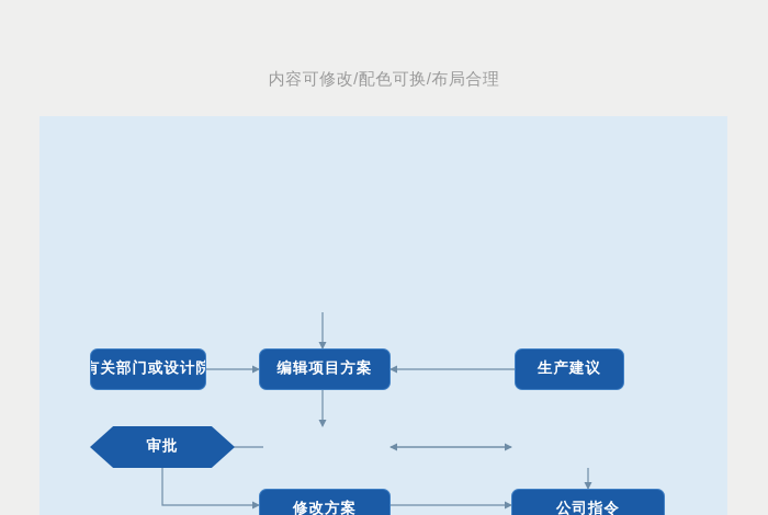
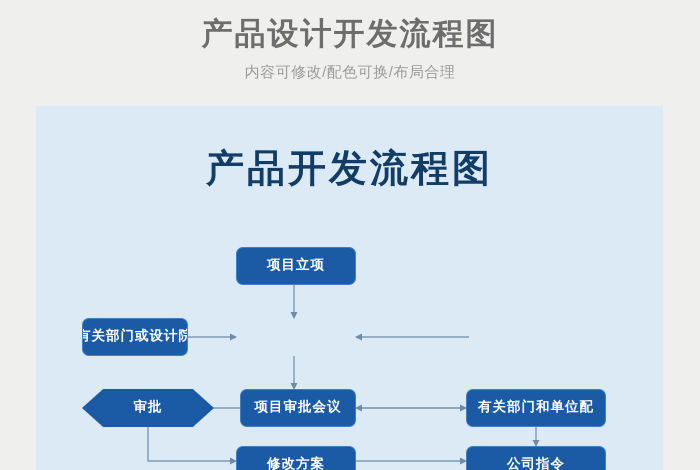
+ 产品设计开发流程图
  内容可修改/配色可换/布局合理
+ 产品开发流程图
+ 项目立项
  有关部门或设计院
- 编辑项目方案
- 生产建议
  审批
+ 项目审批会议
+ 有关部门和单位配
  修改方案
  公司指令
